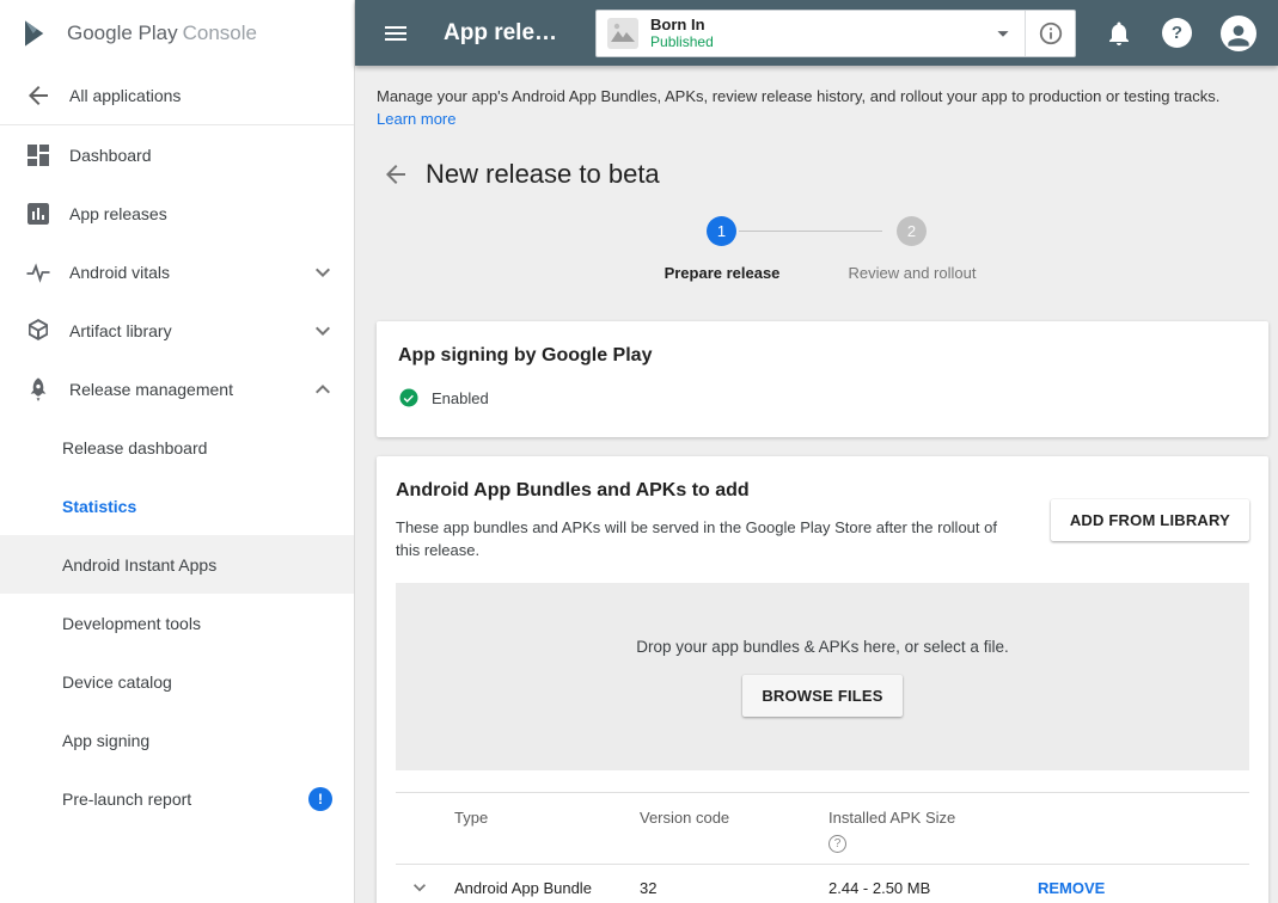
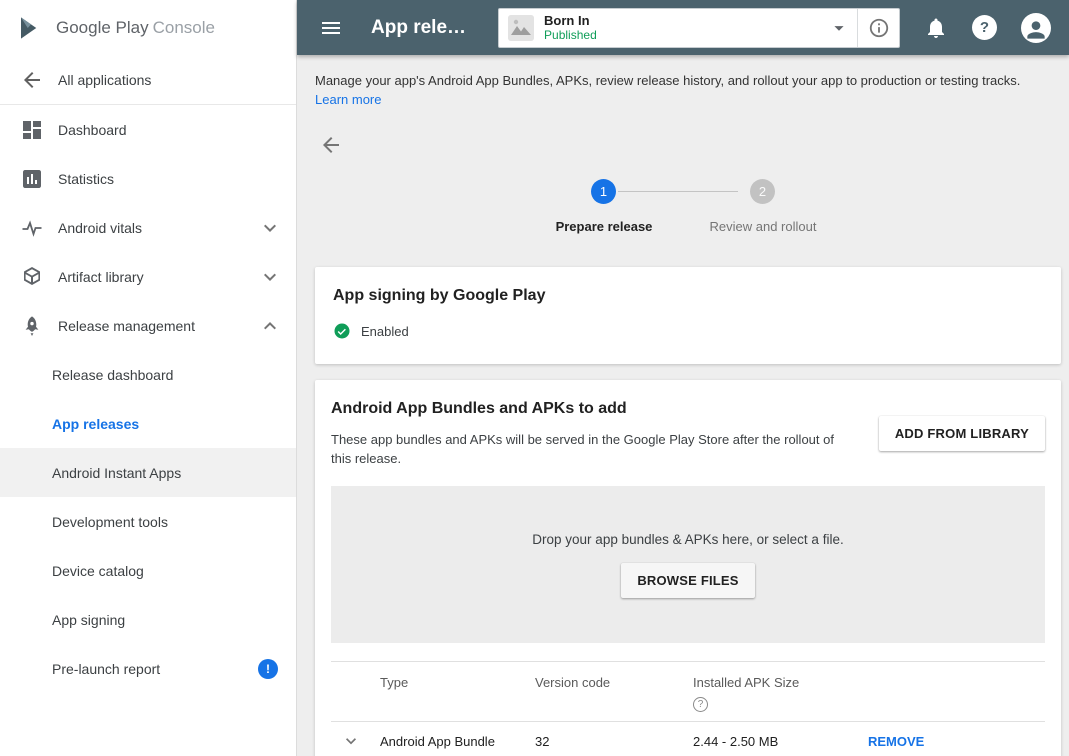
  Google Play Console
  All applications
  Dashboard
- App releases
+ Statistics
  Android vitals
  Artifact library
  Release management
  Release dashboard
- Statistics
+ App releases
  Android Instant Apps
  Development tools
  Device catalog
  App signing
  Pre-launch report
  !
  App rele…
  Born In
  Published
  ?
  Manage your app's Android App Bundles, APKs, review release history, and rollout your app to production or testing tracks.
  Learn more
- New release to beta
  1
  2
  Prepare release
  Review and rollout
  App signing by Google Play
  Enabled
  Android App Bundles and APKs to add
  These app bundles and APKs will be served in the Google Play Store after the rollout of this release.
  ADD FROM LIBRARY
  Drop your app bundles & APKs here, or select a file.
  BROWSE FILES
  Type
  Version code
  Installed APK Size
  ?
  Android App Bundle
  32
  2.44 - 2.50 MB
  REMOVE
